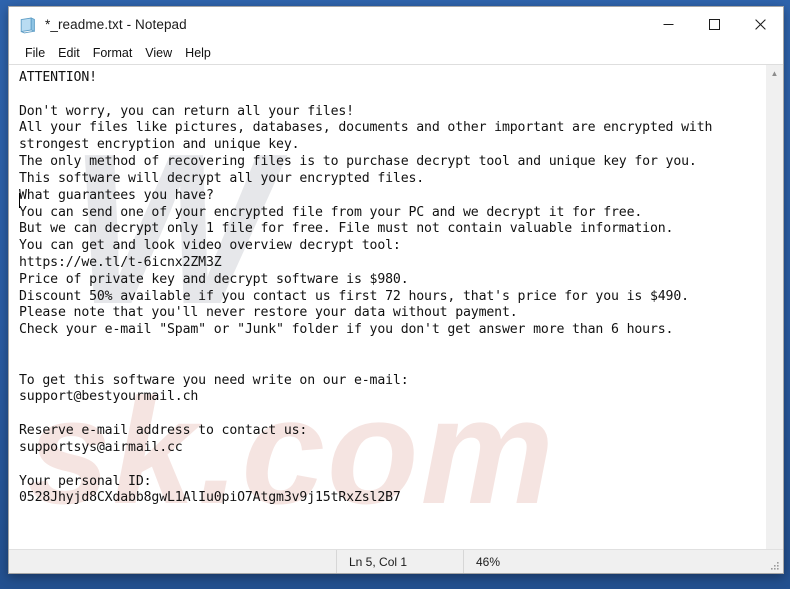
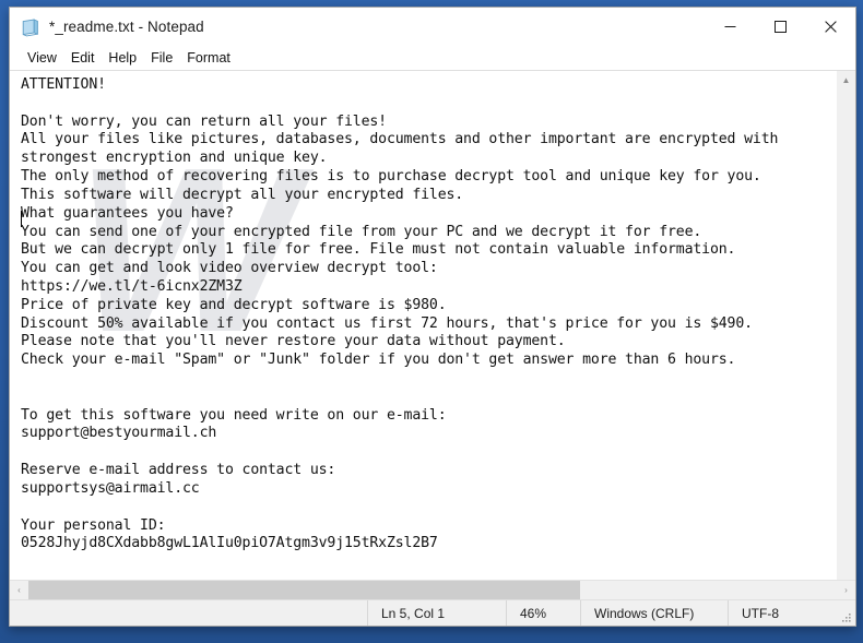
  *_readme.txt - Notepad
- File
+ View
  Edit
- Format
+ Help
- View
+ File
- Help
+ Format
  W
- sk.com
  ATTENTION!
  Don't worry, you can return all your files!
  All your files like pictures, databases, documents and other important are encrypted with
  strongest encryption and unique key.
  The only method of recovering files is to purchase decrypt tool and unique key for you.
  This software will decrypt all your encrypted files.
  What guarantees you have?
  You can send one of your encrypted file from your PC and we decrypt it for free.
  But we can decrypt only 1 file for free. File must not contain valuable information.
  You can get and look video overview decrypt tool:
  https://we.tl/t-6icnx2ZM3Z
  Price of private key and decrypt software is $980.
  Discount 50% available if you contact us first 72 hours, that's price for you is $490.
  Please note that you'll never restore your data without payment.
  Check your e-mail "Spam" or "Junk" folder if you don't get answer more than 6 hours.
  To get this software you need write on our e-mail:
  support@bestyourmail.ch
  Reserve e-mail address to contact us:
  supportsys@airmail.cc
  Your personal ID:
  0528Jhyjd8CXdabb8gwL1AlIu0piO7Atgm3v9j15tRxZsl2B7
  ▲
+ ‹
+ ›
  Ln 5, Col 1
  46%
+ Windows (CRLF)
+ UTF-8
